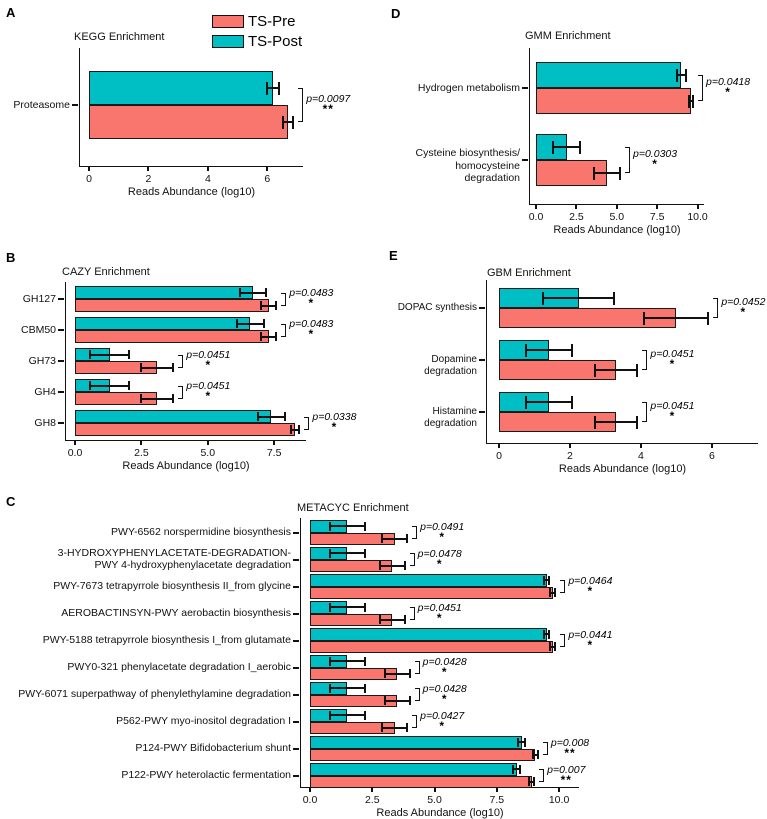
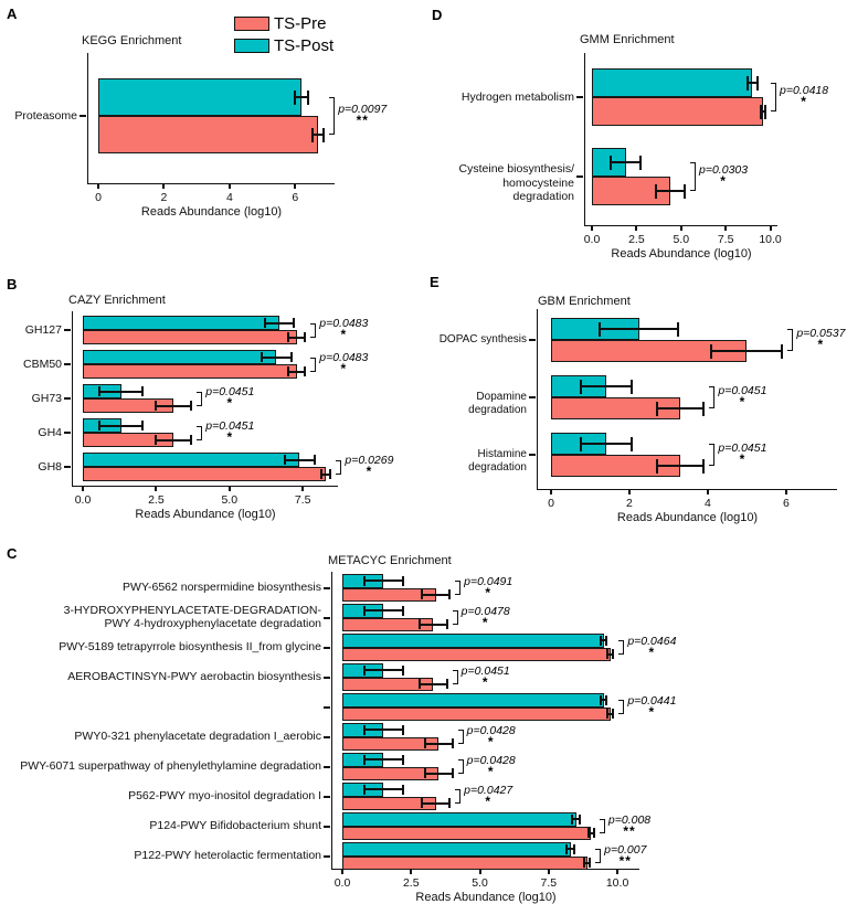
  TS-Pre
  TS-Post
  A
  KEGG Enrichment
  p=0.0097
  **
  0
  2
  4
  6
  Reads Abundance (log10)
  Proteasome
  B
  CAZY Enrichment
  p=0.0483
  *
  p=0.0483
  *
  p=0.0451
  *
  p=0.0451
  *
- p=0.0338
+ p=0.0269
  *
  0.0
  2.5
  5.0
  7.5
  Reads Abundance (log10)
  GH127
  CBM50
  GH73
  GH4
  GH8
  C
  METACYC Enrichment
  p=0.0491
  *
  p=0.0478
  *
  p=0.0464
  *
  p=0.0451
  *
  p=0.0441
  *
  p=0.0428
  *
  p=0.0428
  *
  p=0.0427
  *
  p=0.008
  **
  p=0.007
  **
  0.0
  2.5
  5.0
  7.5
  10.0
  Reads Abundance (log10)
  PWY-6562 norspermidine biosynthesis
  3-HYDROXYPHENYLACETATE-DEGRADATION-
  PWY 4-hydroxyphenylacetate degradation
- PWY-7673 tetrapyrrole biosynthesis II_from glycine
+ PWY-5189 tetrapyrrole biosynthesis II_from glycine
  AEROBACTINSYN-PWY aerobactin biosynthesis
- PWY-5188 tetrapyrrole biosynthesis I_from glutamate
  PWY0-321 phenylacetate degradation I_aerobic
  PWY-6071 superpathway of phenylethylamine degradation
  P562-PWY myo-inositol degradation I
  P124-PWY Bifidobacterium shunt
  P122-PWY heterolactic fermentation
  D
  GMM Enrichment
  p=0.0418
  *
  p=0.0303
  *
  0.0
  2.5
  5.0
  7.5
  10.0
  Reads Abundance (log10)
  Hydrogen metabolism
  Cysteine biosynthesis/
  homocysteine degradation
  E
  GBM Enrichment
- p=0.0452
+ p=0.0537
  *
  p=0.0451
  *
  p=0.0451
  *
  0
  2
  4
  6
  Reads Abundance (log10)
  DOPAC synthesis
  Dopamine degradation
  Histamine degradation
